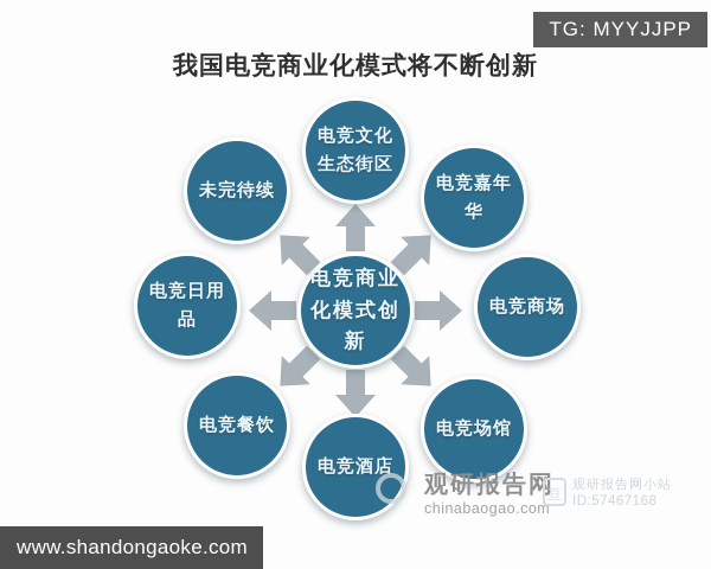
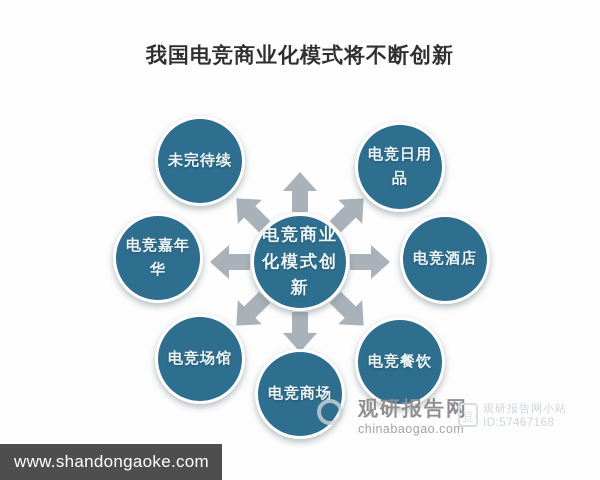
  我国电竞商业化模式将不断创新
- TG: MYYJJPP
  电竞商业化模式创新
- 电竞文化生态街区
- 电竞嘉年华
+ 电竞日用品
- 电竞商场
+ 电竞酒店
- 电竞场馆
+ 电竞餐饮
- 电竞酒店
+ 电竞商场
- 电竞餐饮
+ 电竞场馆
- 电竞日用品
+ 电竞嘉年华
  未完待续
  观研报告网
  chinabaogao.com
  亘
  观研报告网小站
  ID:57467168
  www.shandongaoke.com
